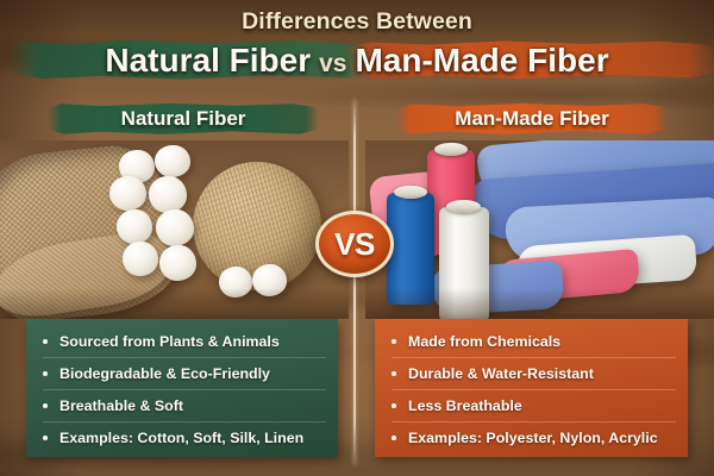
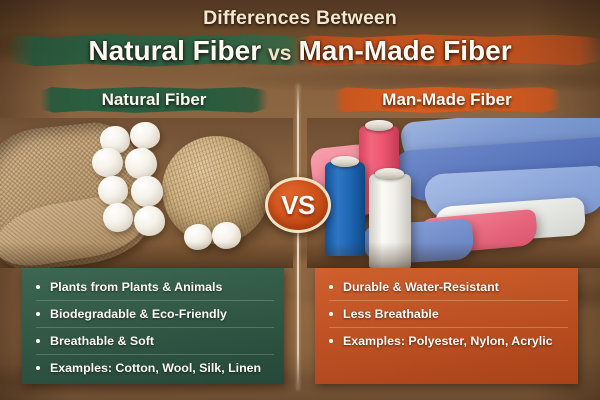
  Differences Between
  Natural Fiber vs Man-Made Fiber
  Natural Fiber
  Man-Made Fiber
  VS
- Sourced from Plants & Animals
+ Plants from Plants & Animals
  Biodegradable & Eco-Friendly
  Breathable & Soft
- Examples: Cotton, Soft, Silk, Linen
+ Examples: Cotton, Wool, Silk, Linen
- Made from Chemicals
  Durable & Water-Resistant
  Less Breathable
  Examples: Polyester, Nylon, Acrylic
